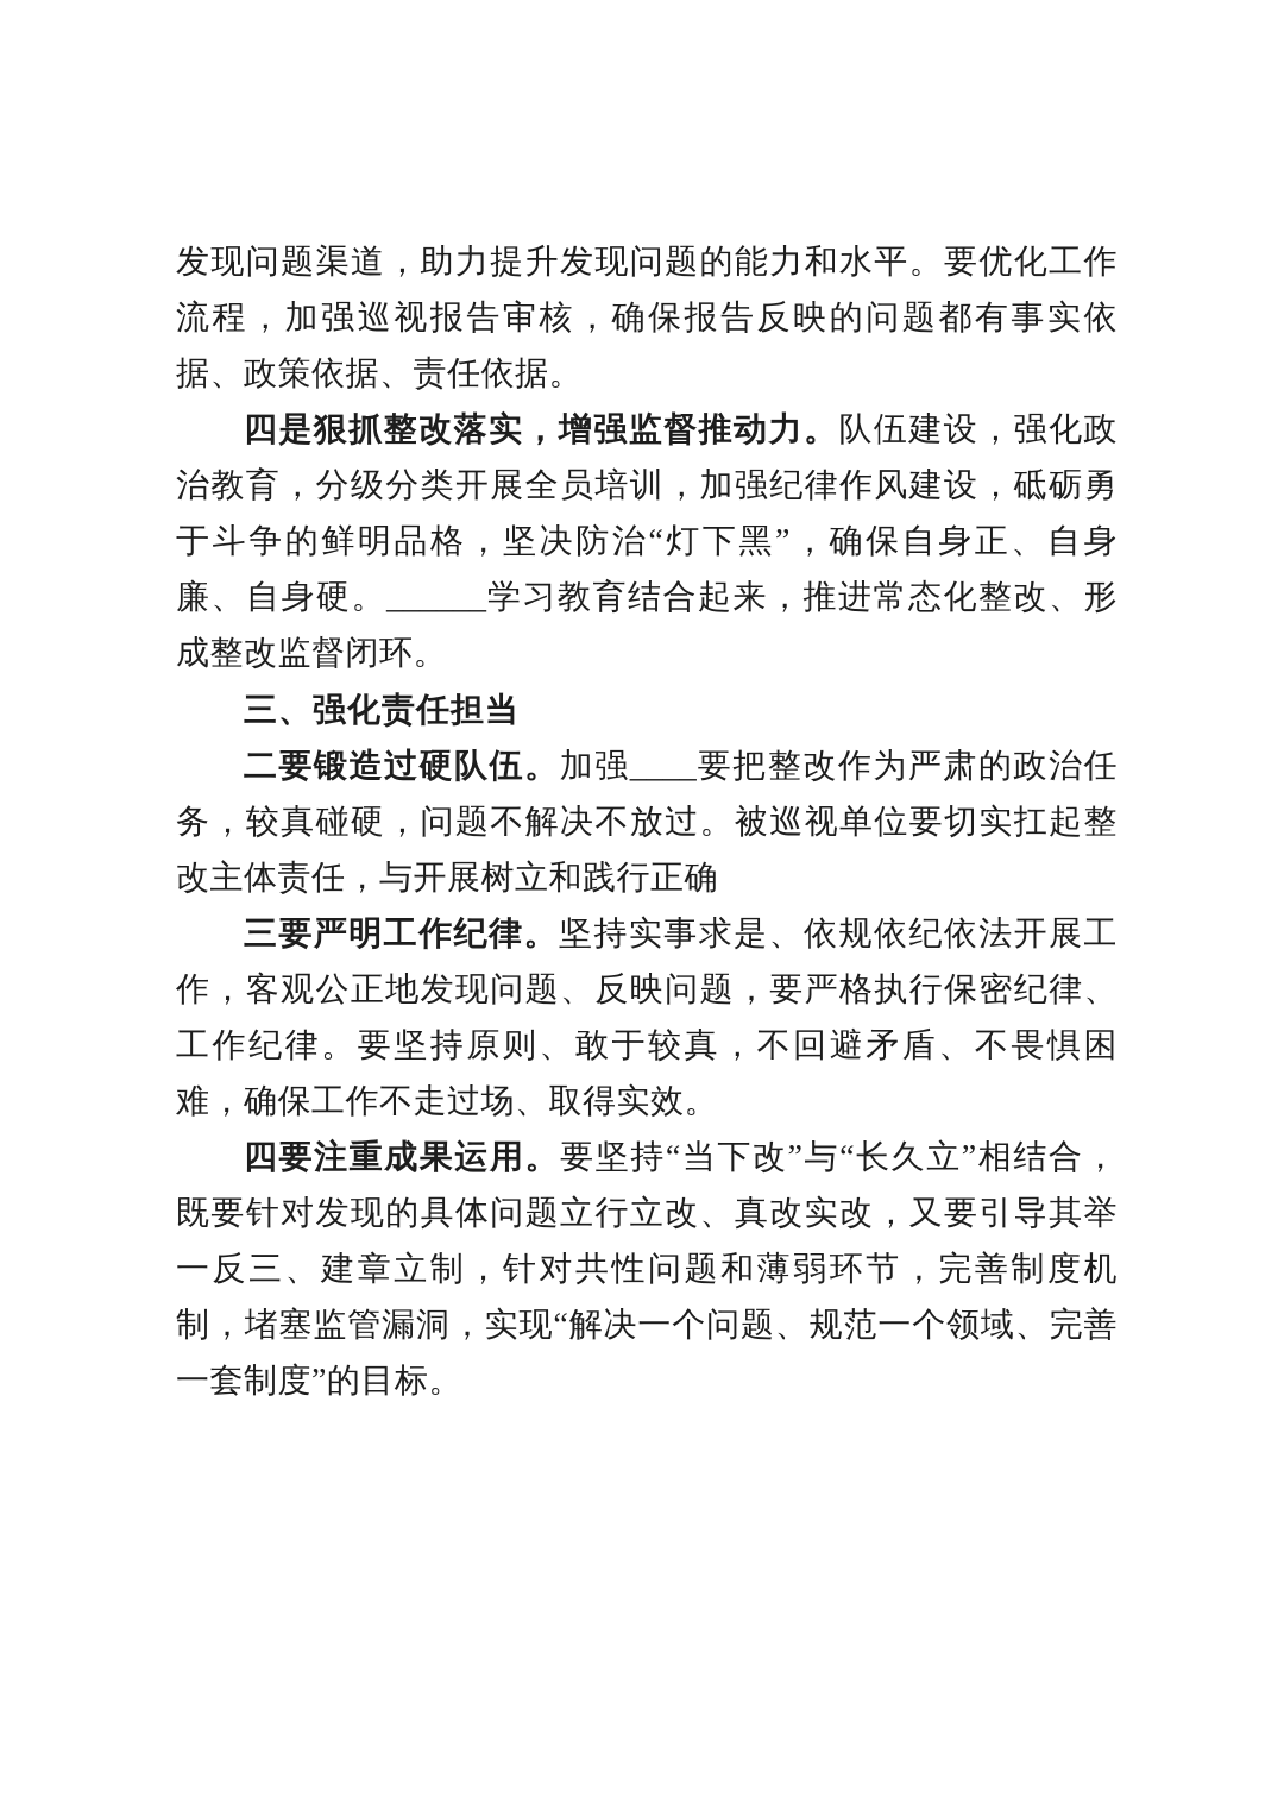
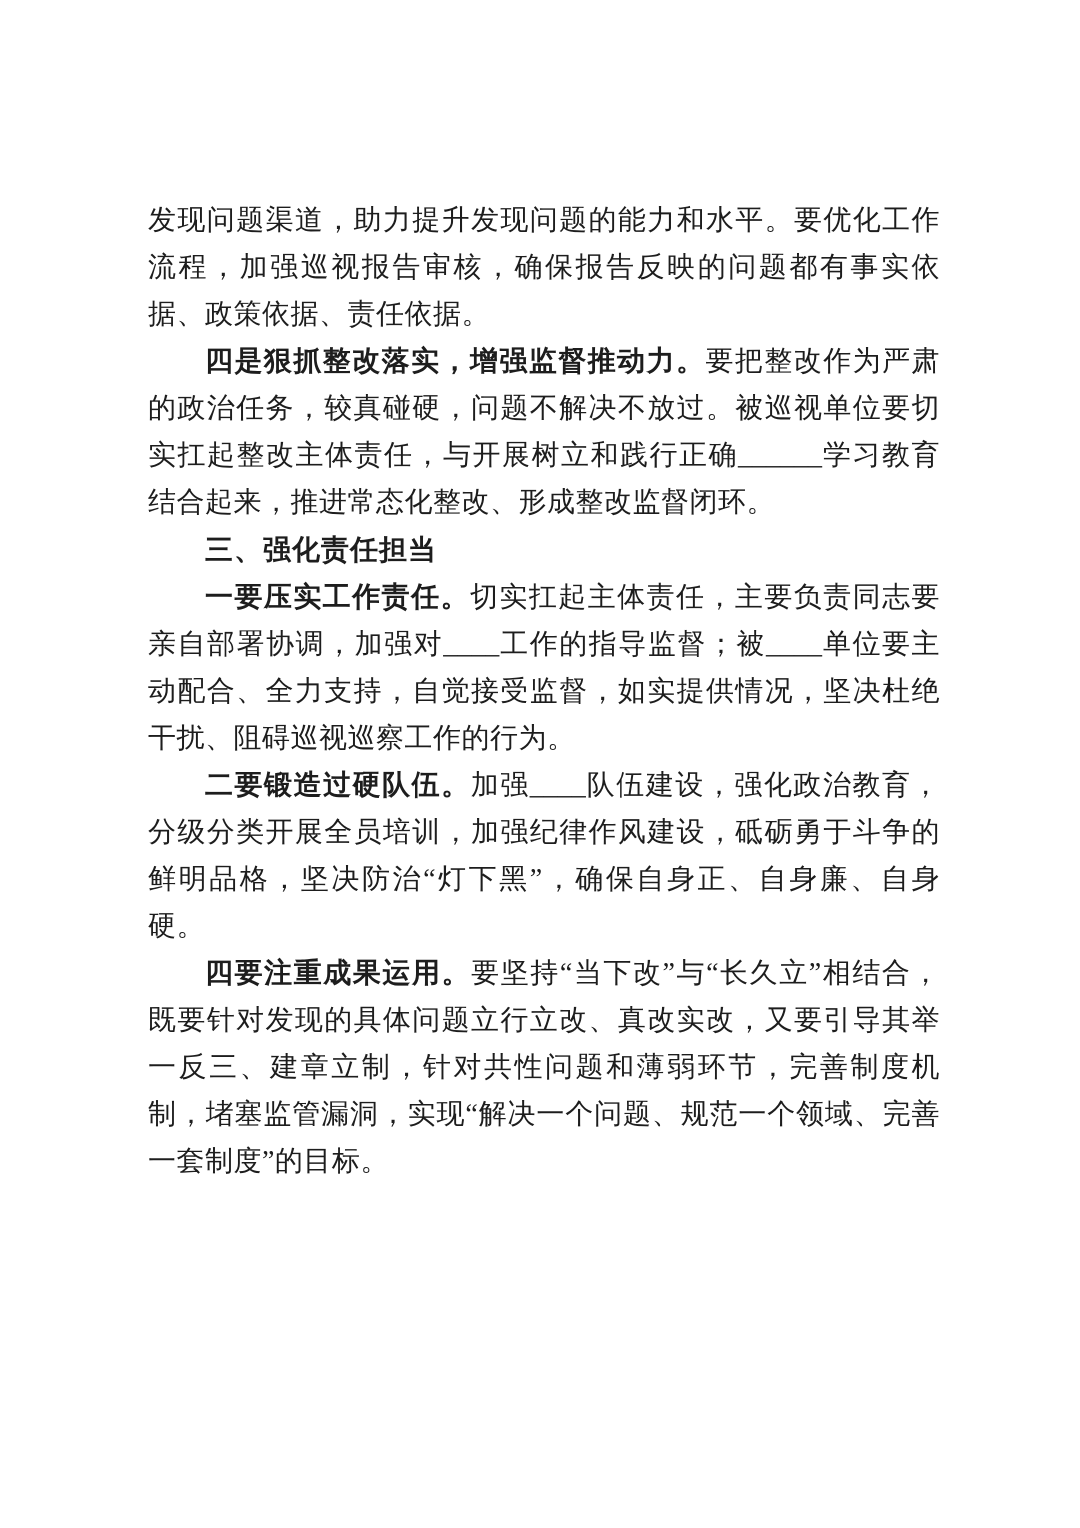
  发现问题渠道，助力提升发现问题的能力和水平。要优化工作流程，加强巡视报告审核，确保报告反映的问题都有事实依据、政策依据、责任依据。
- 四是狠抓整改落实，增强监督推动力。队伍建设，强化政治教育，分级分类开展全员培训，加强纪律作风建设，砥砺勇于斗争的鲜明品格，坚决防治“灯下黑”，确保自身正、自身廉、自身硬。______学习教育结合起来，推进常态化整改、形成整改监督闭环。
+ 四是狠抓整改落实，增强监督推动力。要把整改作为严肃的政治任务，较真碰硬，问题不解决不放过。被巡视单位要切实扛起整改主体责任，与开展树立和践行正确______学习教育结合起来，推进常态化整改、形成整改监督闭环。
  三、强化责任担当
+ 一要压实工作责任。切实扛起主体责任，主要负责同志要亲自部署协调，加强对____工作的指导监督；被____单位要主动配合、全力支持，自觉接受监督，如实提供情况，坚决杜绝干扰、阻碍巡视巡察工作的行为。
- 二要锻造过硬队伍。加强____要把整改作为严肃的政治任务，较真碰硬，问题不解决不放过。被巡视单位要切实扛起整改主体责任，与开展树立和践行正确
+ 二要锻造过硬队伍。加强____队伍建设，强化政治教育，分级分类开展全员培训，加强纪律作风建设，砥砺勇于斗争的鲜明品格，坚决防治“灯下黑”，确保自身正、自身廉、自身硬。
- 三要严明工作纪律。坚持实事求是、依规依纪依法开展工作，客观公正地发现问题、反映问题，要严格执行保密纪律、工作纪律。要坚持原则、敢于较真，不回避矛盾、不畏惧困难，确保工作不走过场、取得实效。
  四要注重成果运用。要坚持“当下改”与“长久立”相结合，既要针对发现的具体问题立行立改、真改实改，又要引导其举一反三、建章立制，针对共性问题和薄弱环节，完善制度机制，堵塞监管漏洞，实现“解决一个问题、规范一个领域、完善一套制度”的目标。
